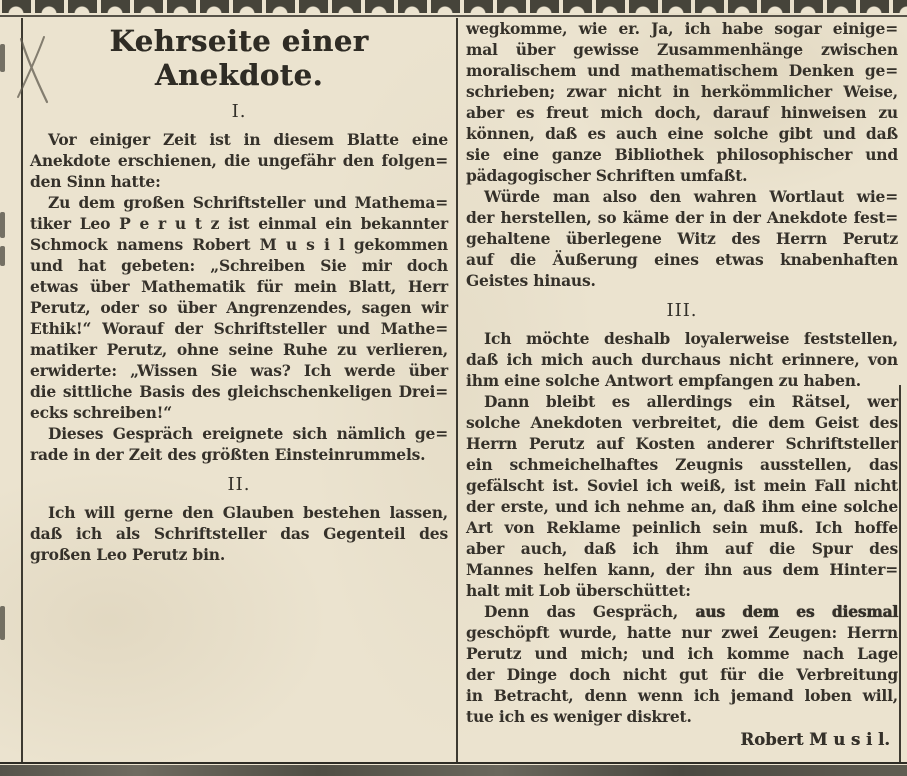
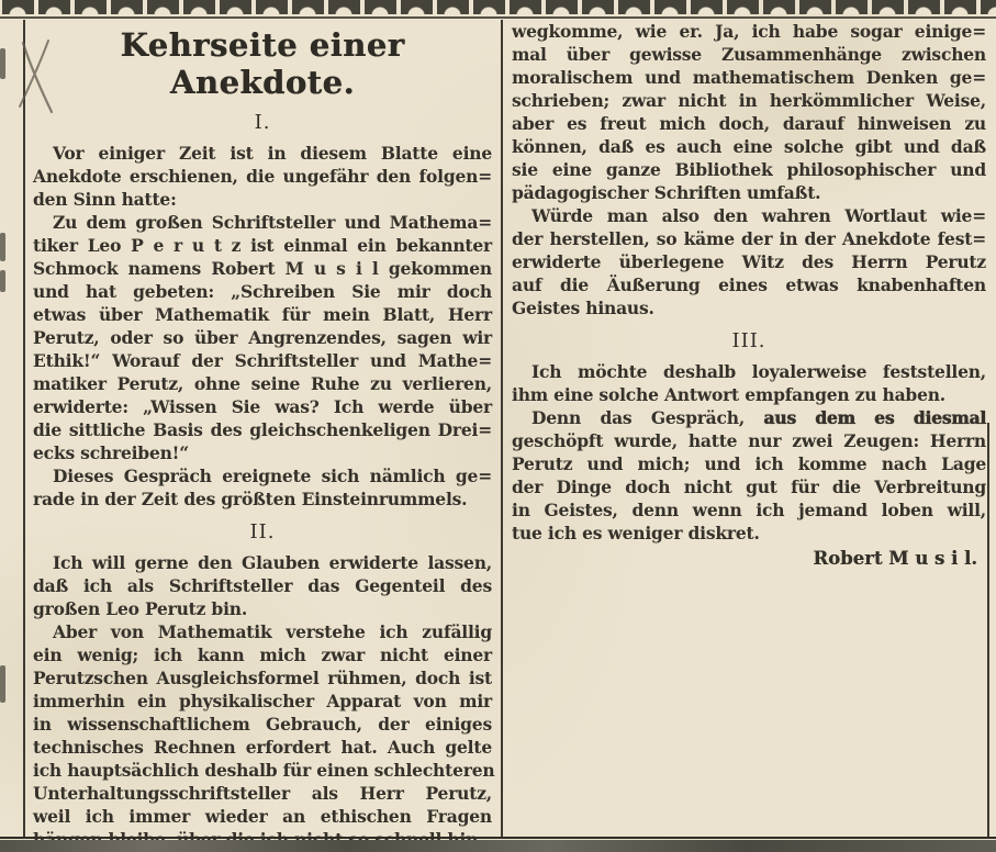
  Kehrseite einer Anekdote.
  I.
  Vor einiger Zeit ist in diesem Blatte eine
  Anekdote erschienen, die ungefähr den folgen=
  den Sinn hatte:
  Zu dem großen Schriftsteller und Mathema=
  tiker Leo P e r u t z ist einmal ein bekannter
  Schmock namens Robert M u s i l gekommen
  und hat gebeten: „Schreiben Sie mir doch
  etwas über Mathematik für mein Blatt, Herr
  Perutz, oder so über Angrenzendes, sagen wir
  Ethik!“ Worauf der Schriftsteller und Mathe=
  matiker Perutz, ohne seine Ruhe zu verlieren,
  erwiderte: „Wissen Sie was? Ich werde über
  die sittliche Basis des gleichschenkeligen Drei=
  ecks schreiben!“
  Dieses Gespräch ereignete sich nämlich ge=
  rade in der Zeit des größten Einsteinrummels.
  II.
- Ich will gerne den Glauben bestehen lassen,
+ Ich will gerne den Glauben erwiderte lassen,
  daß ich als Schriftsteller das Gegenteil des
  großen Leo Perutz bin.
+ Aber von Mathematik verstehe ich zufällig
+ ein wenig; ich kann mich zwar nicht einer
+ Perutzschen Ausgleichsformel rühmen, doch ist
+ immerhin ein physikalischer Apparat von mir
+ in wissenschaftlichem Gebrauch, der einiges
+ technisches Rechnen erfordert hat. Auch gelte
+ ich hauptsächlich deshalb für einen schlechteren
+ Unterhaltungsschriftsteller als Herr Perutz,
+ weil ich immer wieder an ethischen Fragen
  wegkomme, wie er. Ja, ich habe sogar einige=
  mal über gewisse Zusammenhänge zwischen
  moralischem und mathematischem Denken ge=
  schrieben; zwar nicht in herkömmlicher Weise,
  aber es freut mich doch, darauf hinweisen zu
  können, daß es auch eine solche gibt und daß
  sie eine ganze Bibliothek philosophischer und
  pädagogischer Schriften umfaßt.
  Würde man also den wahren Wortlaut wie=
  der herstellen, so käme der in der Anekdote fest=
- gehaltene überlegene Witz des Herrn Perutz
+ erwiderte überlegene Witz des Herrn Perutz
  auf die Äußerung eines etwas knabenhaften
  Geistes hinaus.
  III.
  Ich möchte deshalb loyalerweise feststellen,
- daß ich mich auch durchaus nicht erinnere, von
  ihm eine solche Antwort empfangen zu haben.
- Dann bleibt es allerdings ein Rätsel, wer
- solche Anekdoten verbreitet, die dem Geist des
- Herrn Perutz auf Kosten anderer Schriftsteller
- ein schmeichelhaftes Zeugnis ausstellen, das
- gefälscht ist. Soviel ich weiß, ist mein Fall nicht
- der erste, und ich nehme an, daß ihm eine solche
- Art von Reklame peinlich sein muß. Ich hoffe
- aber auch, daß ich ihm auf die Spur des
- Mannes helfen kann, der ihn aus dem Hinter=
- halt mit Lob überschüttet:
  Denn das Gespräch, aus dem es diesmal
  geschöpft wurde, hatte nur zwei Zeugen: Herrn
  Perutz und mich; und ich komme nach Lage
  der Dinge doch nicht gut für die Verbreitung
- in Betracht, denn wenn ich jemand loben will,
+ in Geistes, denn wenn ich jemand loben will,
  tue ich es weniger diskret.
  Robert M u s i l.
